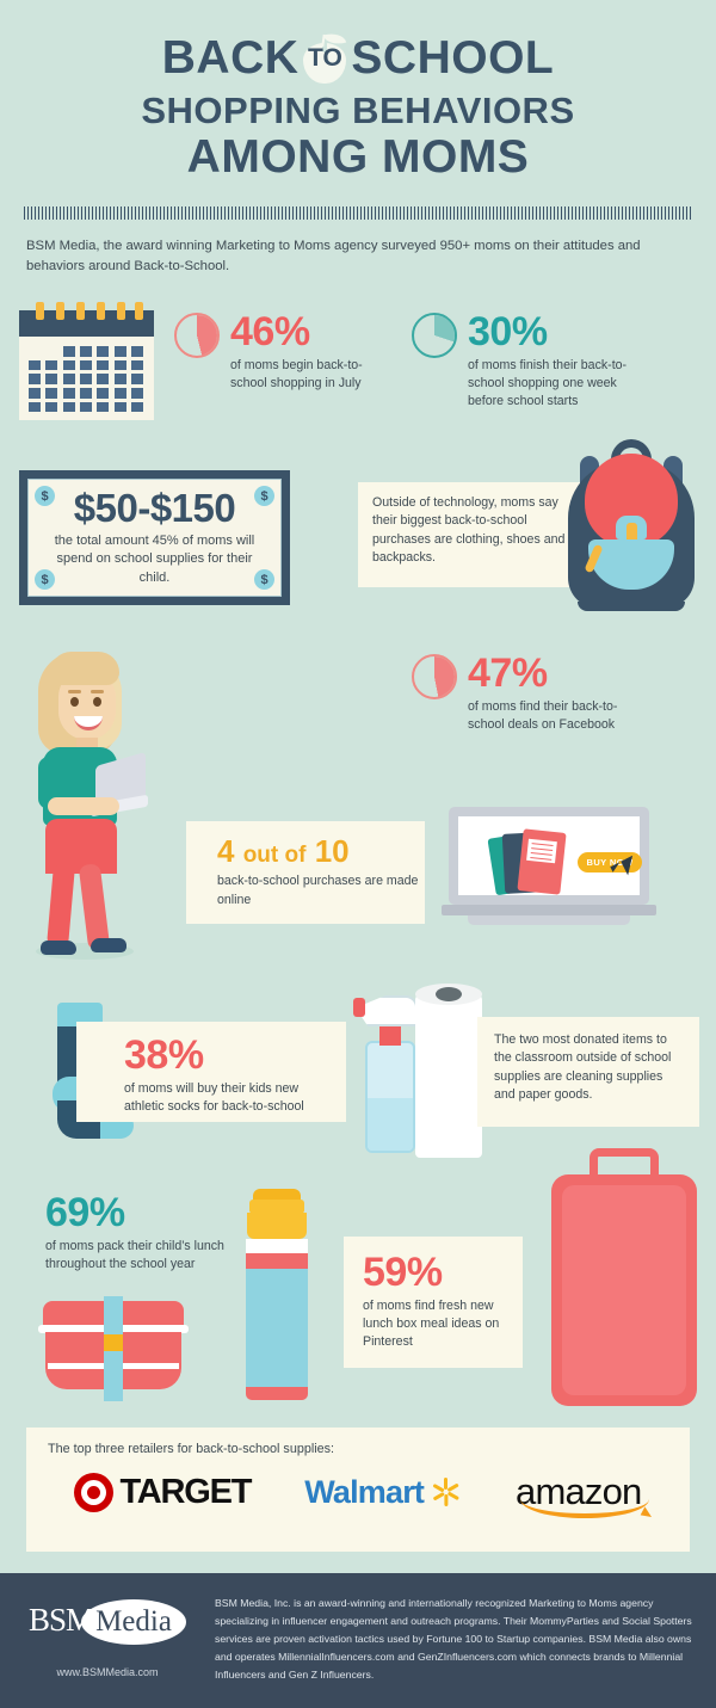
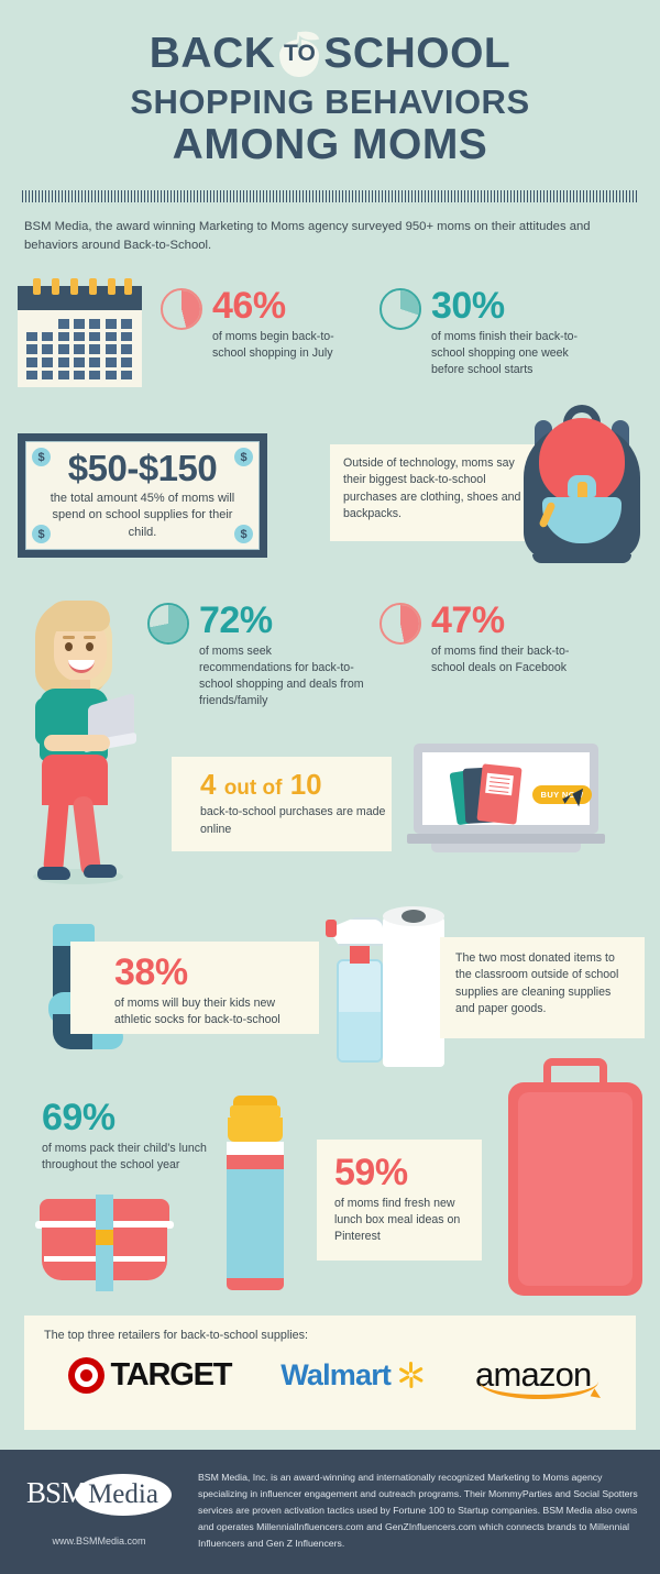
  BACK
  TO
  SCHOOL
  SHOPPING BEHAVIORS
  AMONG MOMS
  BSM Media, the award winning Marketing to Moms agency surveyed 950+ moms on their attitudes and behaviors around Back-to-School.
  46%
  of moms begin back-to-school shopping in July
  30%
  of moms finish their back-to-school shopping one week before school starts
  $50-$150
  the total amount 45% of moms will spend on school supplies for their child.
  $
  $
  $
  $
  Outside of technology, moms say their biggest back-to-school purchases are clothing, shoes and backpacks.
+ 72%
+ of moms seek recommendations for back-to-school shopping and deals from friends/family
  47%
  of moms find their back-to-school deals on Facebook
  4 out of 10
  back-to-school purchases are made online
  BUY NOW
  38%
  of moms will buy their kids new athletic socks for back-to-school
  The two most donated items to the classroom outside of school supplies are cleaning supplies and paper goods.
  69%
  of moms pack their child’s lunch throughout the school year
  59%
  of moms find fresh new lunch box meal ideas on Pinterest
  The top three retailers for back-to-school supplies:
  TARGET
  Walmart
  amazon
  BSMMedia
  www.BSMMedia.com
  BSM Media, Inc. is an award-winning and internationally recognized Marketing to Moms agency specializing in influencer engagement and outreach programs. Their MommyParties and Social Spotters services are proven activation tactics used by Fortune 100 to Startup companies. BSM Media also owns and operates MillennialInfluencers.com and GenZInfluencers.com which connects brands to Millennial Influencers and Gen Z Influencers.
